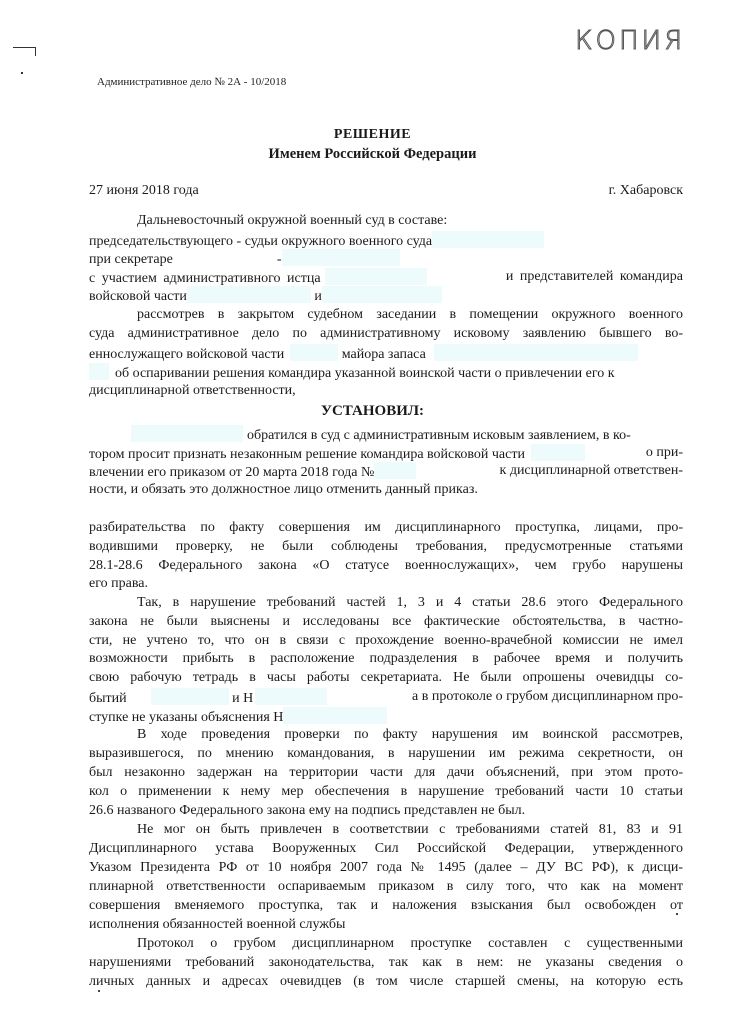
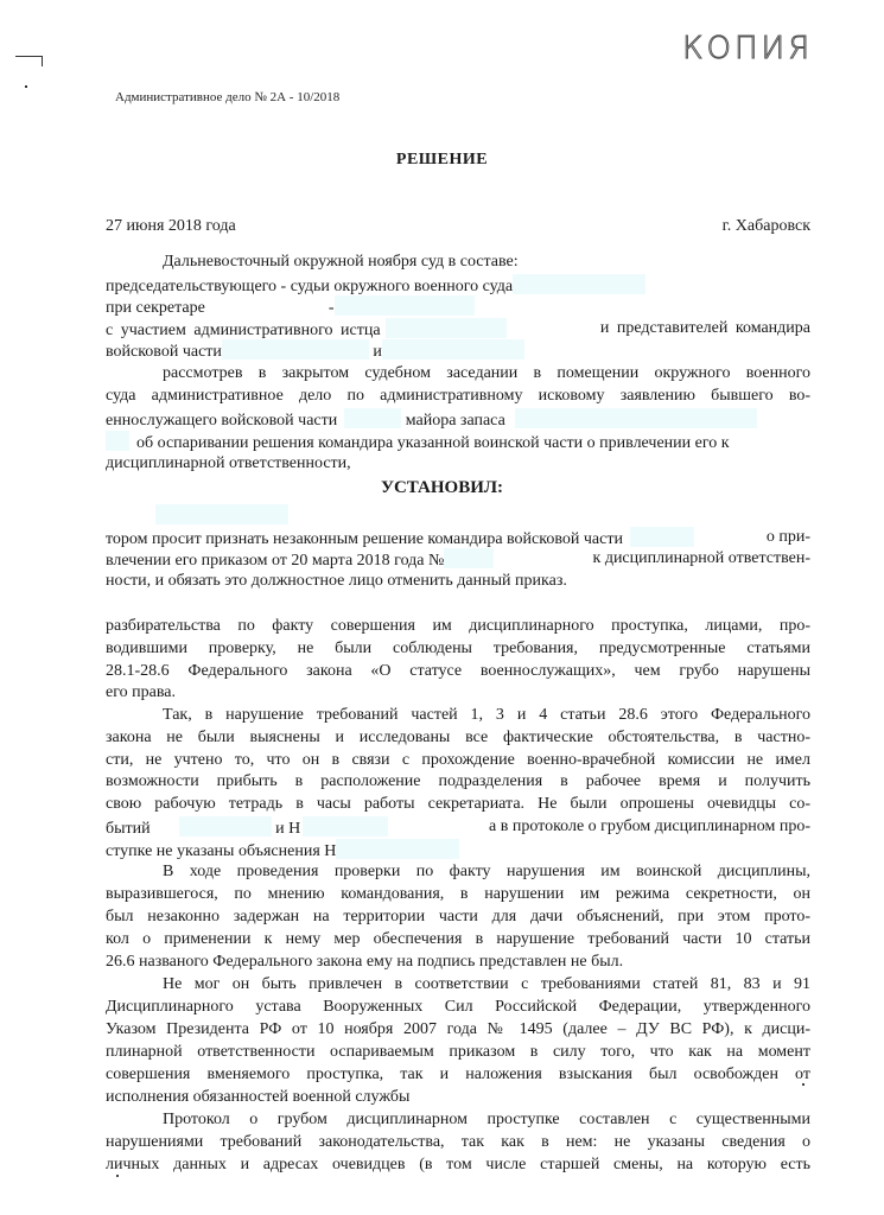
  Административное дело № 2А - 10/2018
  КОПИЯ
  РЕШЕНИЕ
- Именем Российской Федерации
  27 июня 2018 года
  г. Хабаровск
- Дальневосточный окружной военный суд в составе:
+ Дальневосточный окружной ноября суд в составе:
  председательствующего - судьи окружного военного суда
  при секретаре -
  с участием административного истца
  и представителей командира
  войсковой части и
  рассмотрев в закрытом судебном заседании в помещении окружного военного
  суда административное дело по административному исковому заявлению бывшего во-
  еннослужащего войсковой части майора запаса
  об оспаривании решения командира указанной воинской части о привлечении его к
  дисциплинарной ответственности,
  УСТАНОВИЛ:
- обратился в суд с административным исковым заявлением, в ко-
  тором просит признать незаконным решение командира войсковой части
  о при-
  влечении его приказом от 20 марта 2018 года №
  к дисциплинарной ответствен-
  ности, и обязать это должностное лицо отменить данный приказ.
  разбирательства по факту совершения им дисциплинарного проступка, лицами, про-
  водившими проверку, не были соблюдены требования, предусмотренные статьями
  28.1-28.6 Федерального закона «О статусе военнослужащих», чем грубо нарушены
  его права.
  Так, в нарушение требований частей 1, 3 и 4 статьи 28.6 этого Федерального
  закона не были выяснены и исследованы все фактические обстоятельства, в частно-
  сти, не учтено то, что он в связи с прохождение военно-врачебной комиссии не имел
  возможности прибыть в расположение подразделения в рабочее время и получить
  свою рабочую тетрадь в часы работы секретариата. Не были опрошены очевидцы со-
  бытий и Н
  а в протоколе о грубом дисциплинарном про-
  ступке не указаны объяснения Н
- В ходе проведения проверки по факту нарушения им воинской рассмотрев,
+ В ходе проведения проверки по факту нарушения им воинской дисциплины,
  выразившегося, по мнению командования, в нарушении им режима секретности, он
  был незаконно задержан на территории части для дачи объяснений, при этом прото-
  кол о применении к нему мер обеспечения в нарушение требований части 10 статьи
  26.6 названого Федерального закона ему на подпись представлен не был.
  Не мог он быть привлечен в соответствии с требованиями статей 81, 83 и 91
  Дисциплинарного устава Вооруженных Сил Российской Федерации, утвержденного
  Указом Президента РФ от 10 ноября 2007 года № 1495 (далее – ДУ ВС РФ), к дисци-
  плинарной ответственности оспариваемым приказом в силу того, что как на момент
  совершения вменяемого проступка, так и наложения взыскания был освобожден от
  исполнения обязанностей военной службы
  Протокол о грубом дисциплинарном проступке составлен с существенными
  нарушениями требований законодательства, так как в нем: не указаны сведения о
  личных данных и адресах очевидцев (в том числе старшей смены, на которую есть
